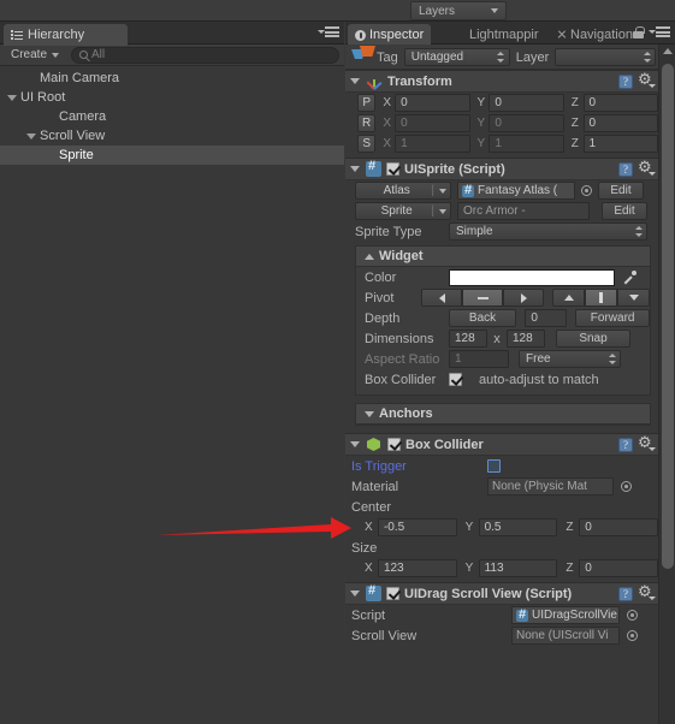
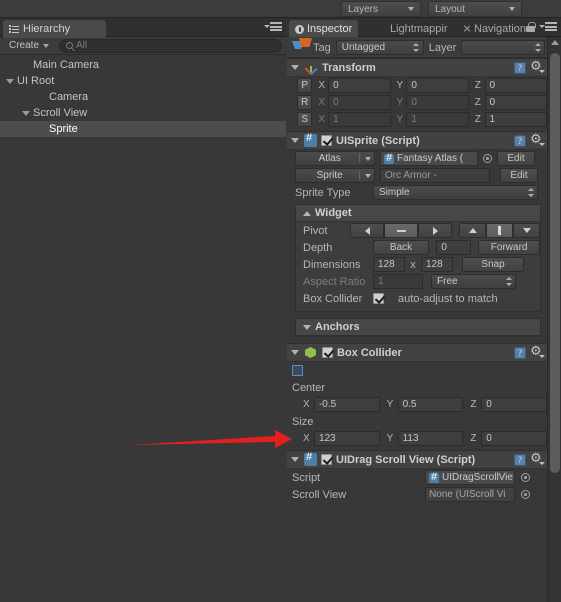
  Layers
+ Layout
  Hierarchy
  Create
  All
  Main Camera
  UI Root
  Camera
  Scroll View
  Sprite
  Inspector
  Lightmappir
  Navigation
  Tag
  Untagged
  Layer
  Transform
  ?
  P
  X
  0
  Y
  0
  Z
  0
  R
  X
  0
  Y
  0
  Z
  0
  S
  X
  1
  Y
  1
  Z
  1
  UISprite (Script)
  ?
  Atlas
  |
  Fantasy Atlas (
  Edit
  Sprite
  |
  Orc Armor -
  Edit
  Sprite Type
  Simple
  Widget
- Color
  Pivot
  Depth
  Back
  0
  Forward
  Dimensions
  128
  x
  128
  Snap
  Aspect Ratio
  1
  Free
  Box Collider
  auto-adjust to match
  Anchors
  Box Collider
  ?
- Is Trigger
- Material
- None (Physic Mat
  Center
  X
  -0.5
  Y
  0.5
  Z
  0
  Size
  X
  123
  Y
  113
  Z
  0
  UIDrag Scroll View (Script)
  ?
  Script
  UIDragScrollVie
  Scroll View
  None (UIScroll Vi
